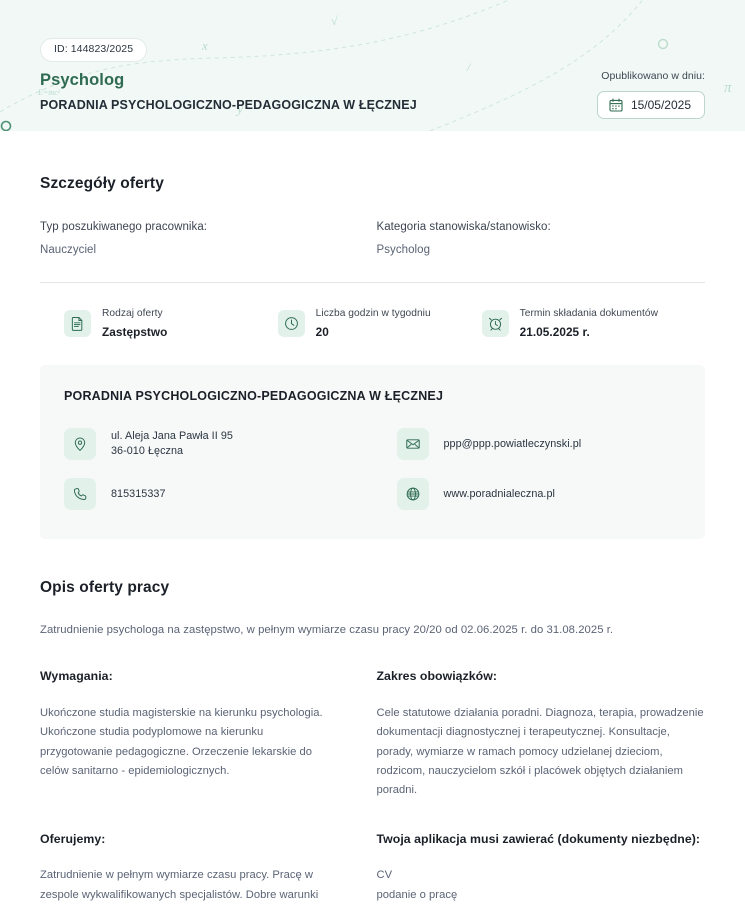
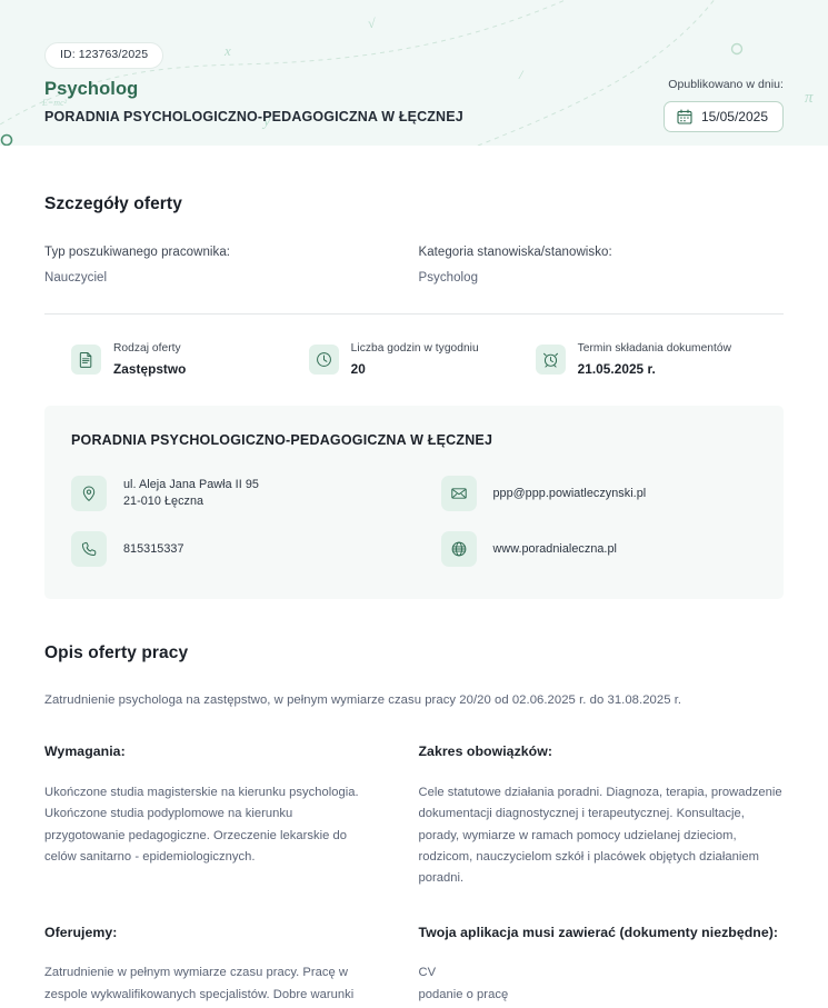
  π
  x
  √
  /
  E=mc²
  y
- ID: 144823/2025
+ ID: 123763/2025
  Psycholog
  PORADNIA PSYCHOLOGICZNO-PEDAGOGICZNA W ŁĘCZNEJ
  Opublikowano w dniu:
  15/05/2025
  Szczegóły oferty
  Typ poszukiwanego pracownika:
  Nauczyciel
  Kategoria stanowiska/stanowisko:
  Psycholog
  Rodzaj oferty
  Zastępstwo
  Liczba godzin w tygodniu
  20
  Termin składania dokumentów
  21.05.2025 r.
  PORADNIA PSYCHOLOGICZNO-PEDAGOGICZNA W ŁĘCZNEJ
  ul. Aleja Jana Pawła II 95
- 36-010 Łęczna
+ 21-010 Łęczna
  815315337
  ppp@ppp.powiatleczynski.pl
  www.poradnialeczna.pl
  Opis oferty pracy
  Zatrudnienie psychologa na zastępstwo, w pełnym wymiarze czasu pracy 20/20 od 02.06.2025 r. do 31.08.2025 r.
  Wymagania:
  Ukończone studia magisterskie na kierunku psychologia. Ukończone studia podyplomowe na kierunku przygotowanie pedagogiczne. Orzeczenie lekarskie do celów sanitarno - epidemiologicznych.
  Zakres obowiązków:
  Cele statutowe działania poradni. Diagnoza, terapia, prowadzenie dokumentacji diagnostycznej i terapeutycznej. Konsultacje, porady, wymiarze w ramach pomocy udzielanej dzieciom, rodzicom, nauczycielom szkół i placówek objętych działaniem poradni.
  Oferujemy:
  Zatrudnienie w pełnym wymiarze czasu pracy. Pracę w zespole wykwalifikowanych specjalistów. Dobre warunki
  Twoja aplikacja musi zawierać (dokumenty niezbędne):
  CV
  podanie o pracę
